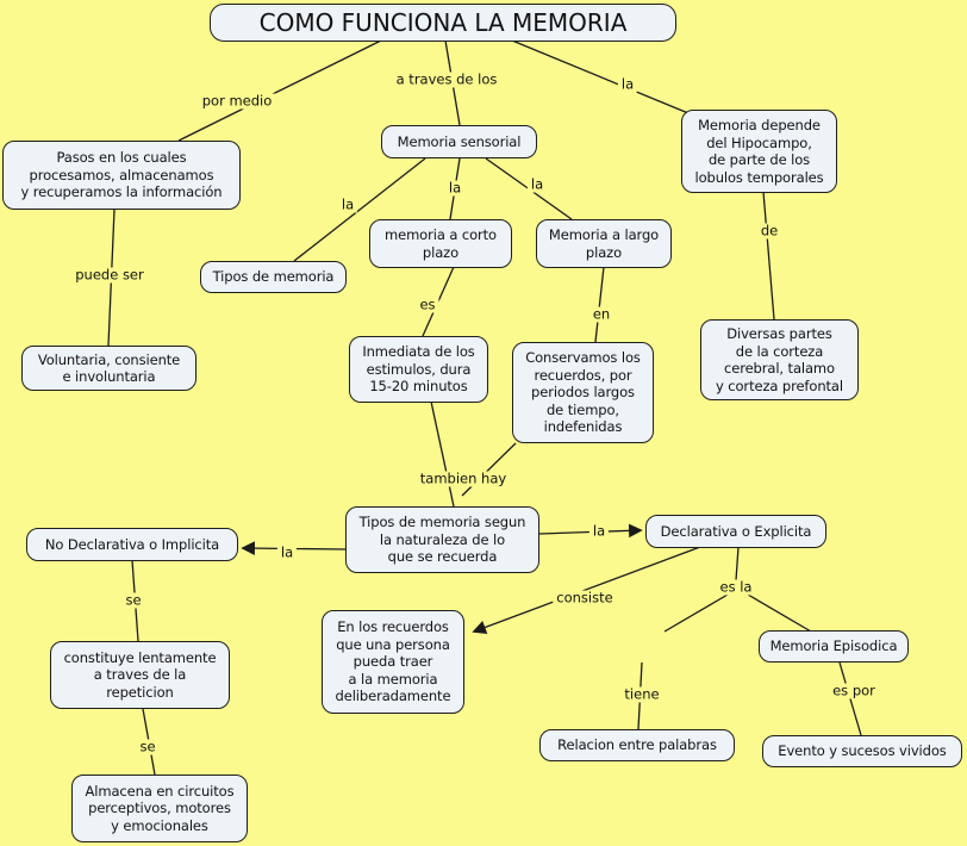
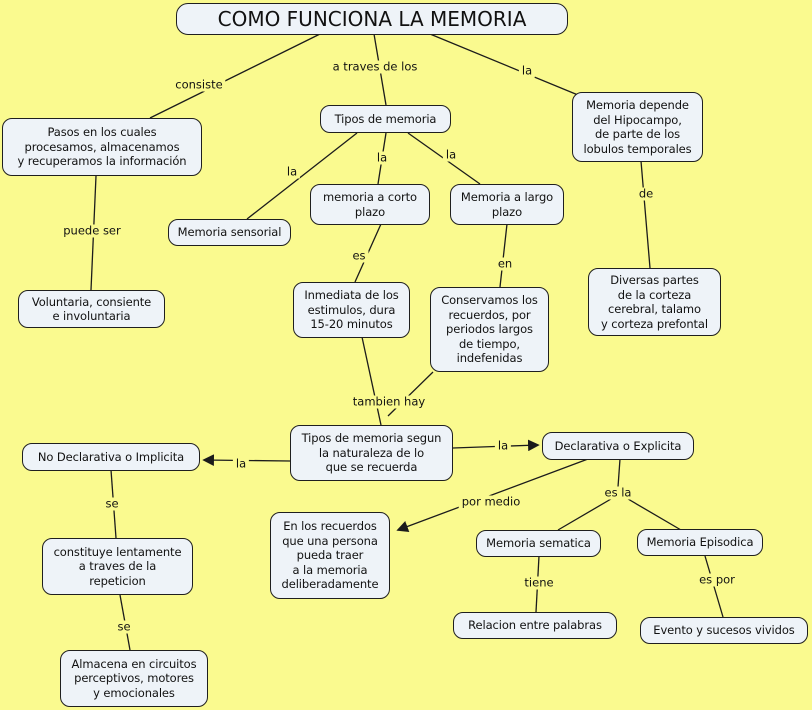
  COMO FUNCIONA LA MEMORIA
  Pasos en los cuales
  procesamos, almacenamos
  y recuperamos la información
- Memoria sensorial
+ Tipos de memoria
  Memoria depende
  del Hipocampo,
  de parte de los
  lobulos temporales
- Tipos de memoria
+ Memoria sensorial
  memoria a corto
  plazo
  Memoria a largo
  plazo
  Voluntaria, consiente
  e involuntaria
  Inmediata de los
  estimulos, dura
  15-20 minutos
  Conservamos los
  recuerdos, por
  periodos largos
  de tiempo,
  indefenidas
  Diversas partes
  de la corteza
  cerebral, talamo
  y corteza prefontal
  Tipos de memoria segun
  la naturaleza de lo
  que se recuerda
  No Declarativa o Implicita
  Declarativa o Explicita
  constituye lentamente
  a traves de la
  repeticion
  En los recuerdos
  que una persona
  pueda traer
  a la memoria
  deliberadamente
+ Memoria sematica
  Memoria Episodica
  Almacena en circuitos
  perceptivos, motores
  y emocionales
  Relacion entre palabras
  Evento y sucesos vividos
- por medio
+ consiste
  a traves de los
  la
  la
  la
  la
  puede ser
  es
  en
  de
  tambien hay
  la
  la
  se
- consiste
+ por medio
  es la
  se
  tiene
  es por
